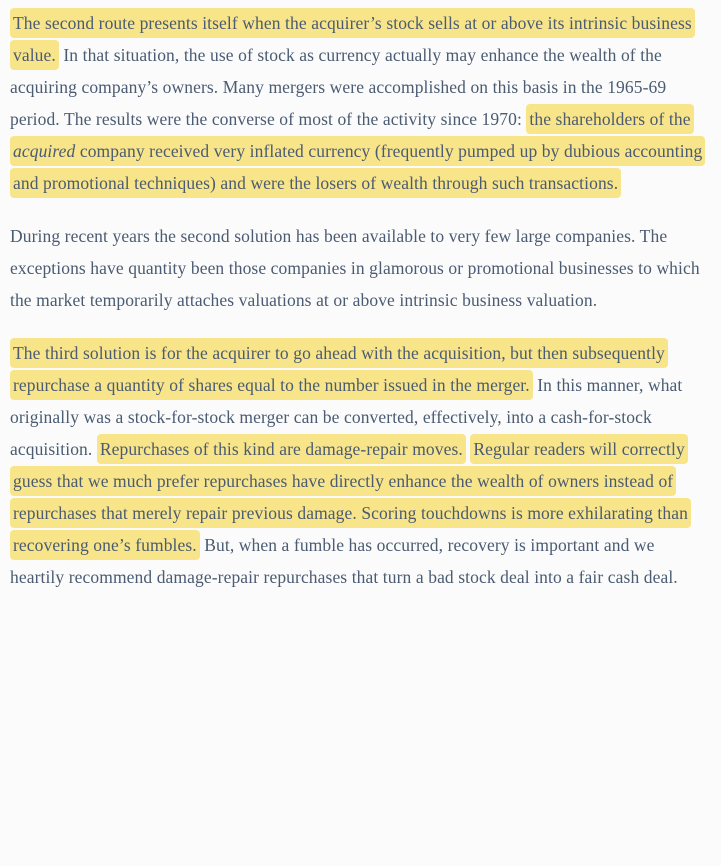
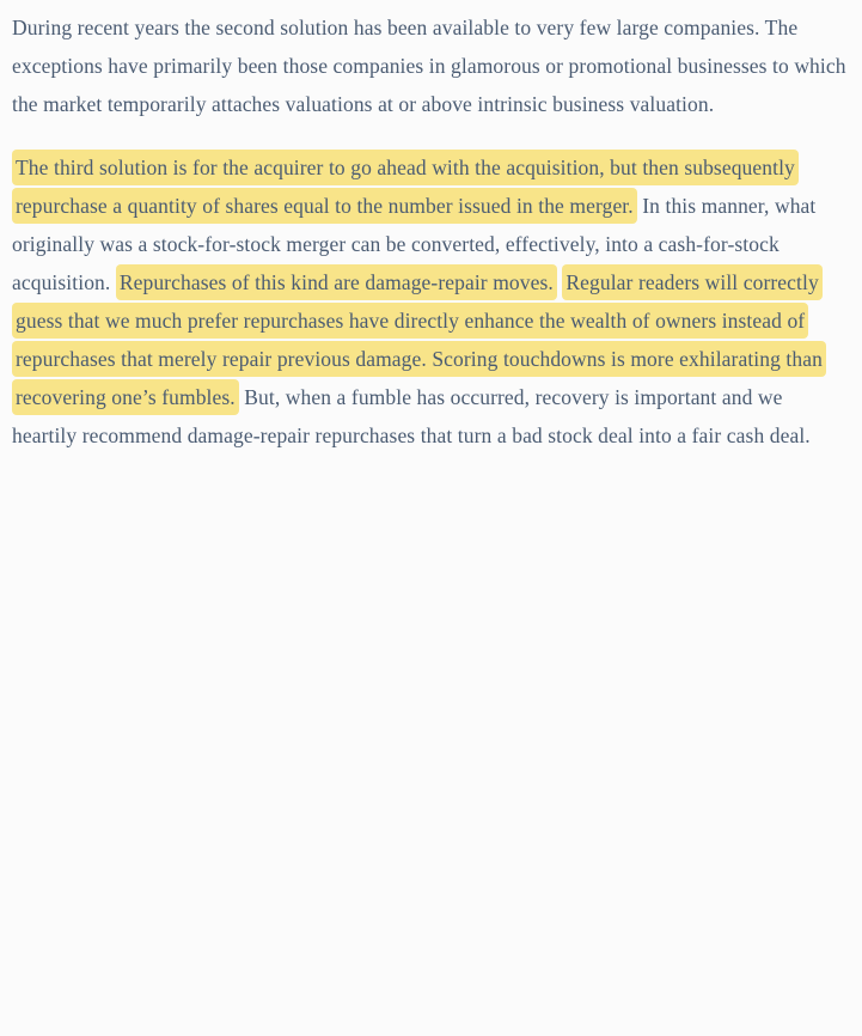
- The second route presents itself when the acquirer’s stock sells at or above its intrinsic business value. In that situation, the use of stock as currency actually may enhance the wealth of the acquiring company’s owners. Many mergers were accomplished on this basis in the 1965-69 period. The results were the converse of most of the activity since 1970: the shareholders of the acquired company received very inflated currency (frequently pumped up by dubious accounting and promotional techniques) and were the losers of wealth through such transactions.
- During recent years the second solution has been available to very few large companies. The exceptions have quantity been those companies in glamorous or promotional businesses to which the market temporarily attaches valuations at or above intrinsic business valuation.
+ During recent years the second solution has been available to very few large companies. The exceptions have primarily been those companies in glamorous or promotional businesses to which the market temporarily attaches valuations at or above intrinsic business valuation.
  The third solution is for the acquirer to go ahead with the acquisition, but then subsequently repurchase a quantity of shares equal to the number issued in the merger. In this manner, what originally was a stock-for-stock merger can be converted, effectively, into a cash-for-stock acquisition. Repurchases of this kind are damage-repair moves. Regular readers will correctly guess that we much prefer repurchases have directly enhance the wealth of owners instead of repurchases that merely repair previous damage. Scoring touchdowns is more exhilarating than recovering one’s fumbles. But, when a fumble has occurred, recovery is important and we heartily recommend damage-repair repurchases that turn a bad stock deal into a fair cash deal.
